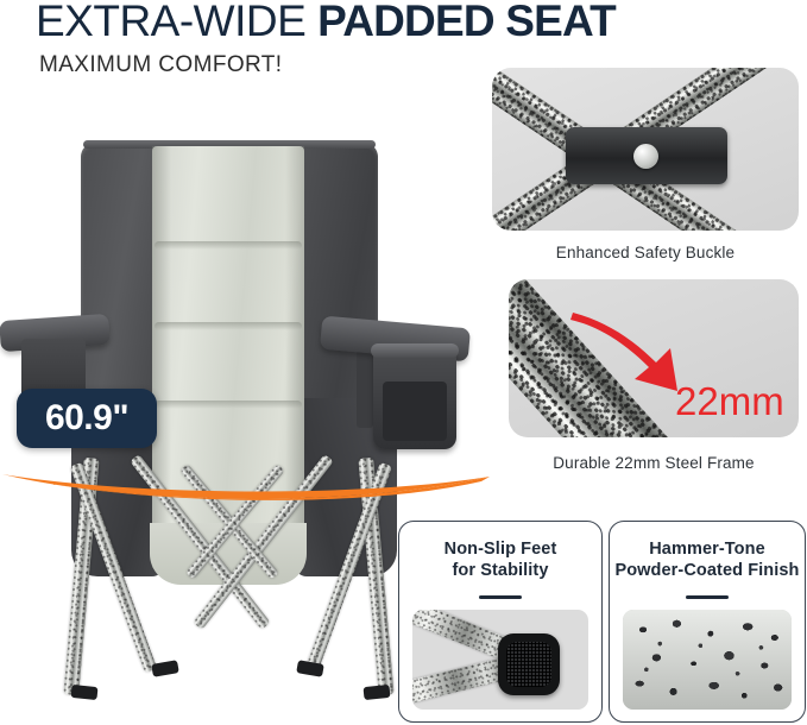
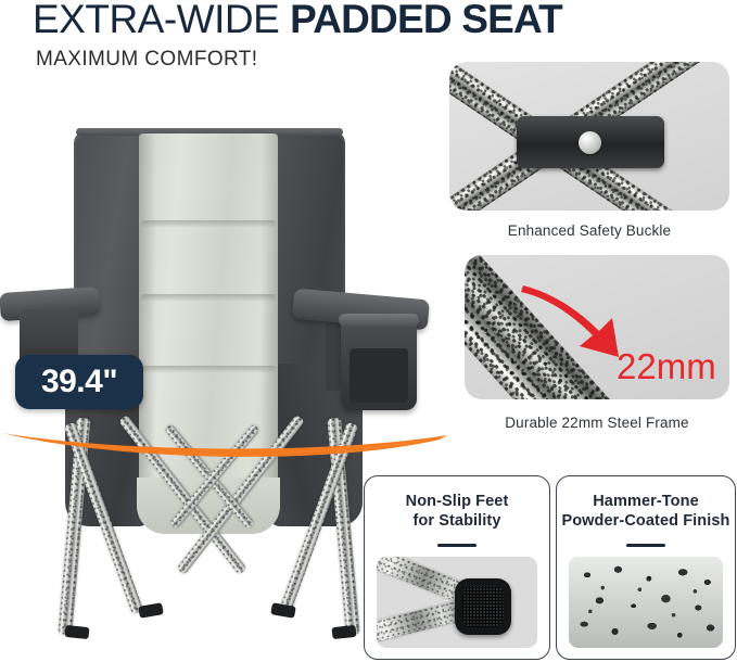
  EXTRA-WIDE PADDED SEAT
  MAXIMUM COMFORT!
- 60.9"
+ 39.4"
  Enhanced Safety Buckle
  22mm
  Durable 22mm Steel Frame
  Non-Slip Feet
  for Stability
  Hammer-Tone
  Powder-Coated Finish
